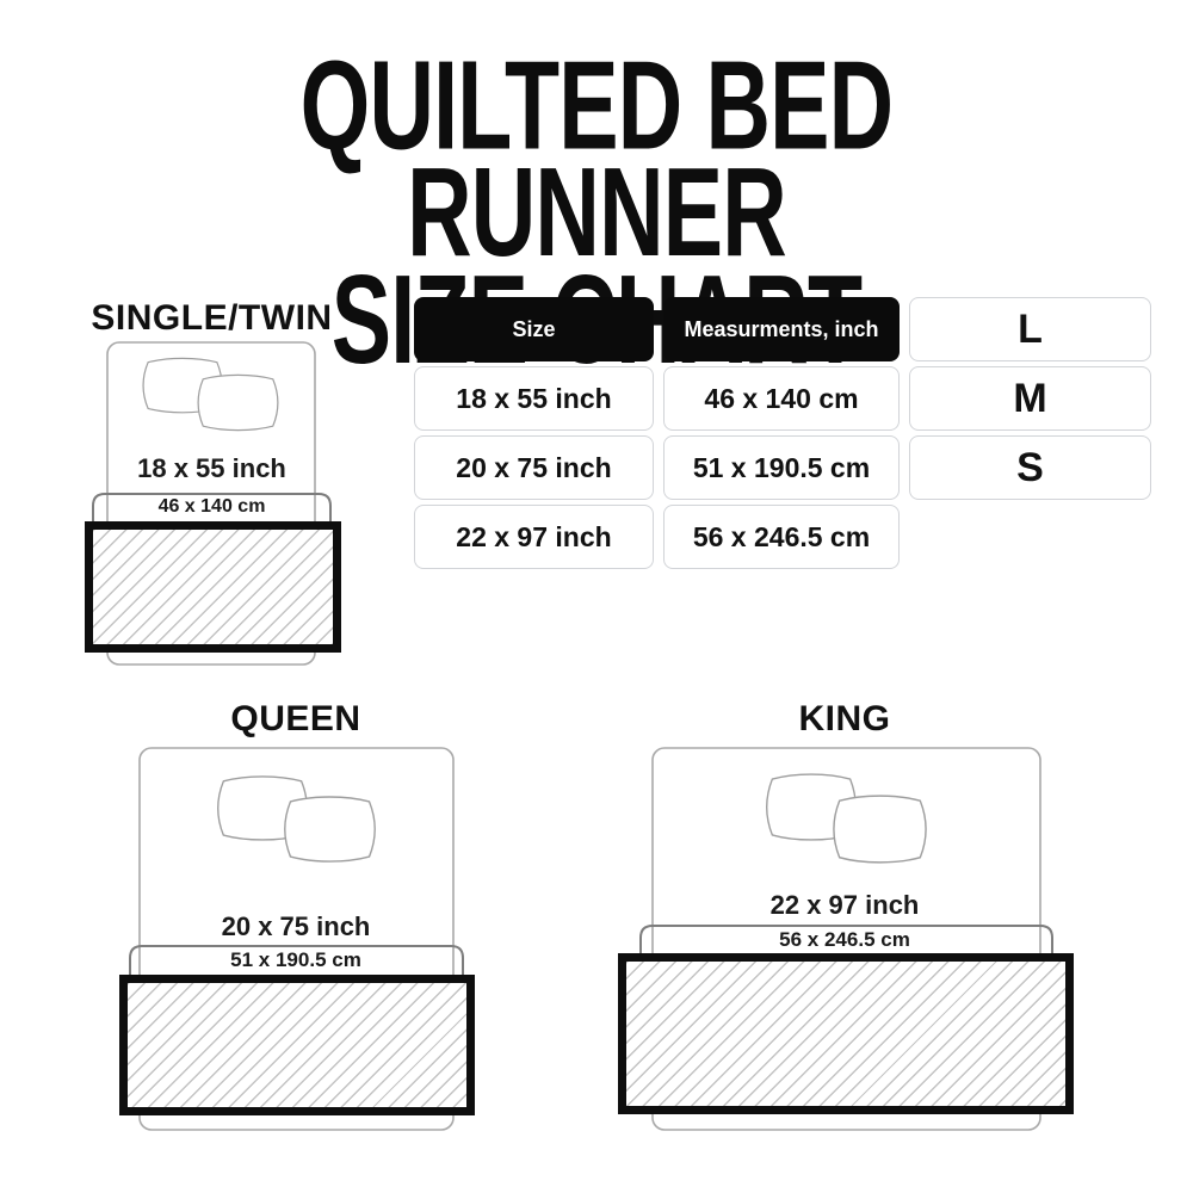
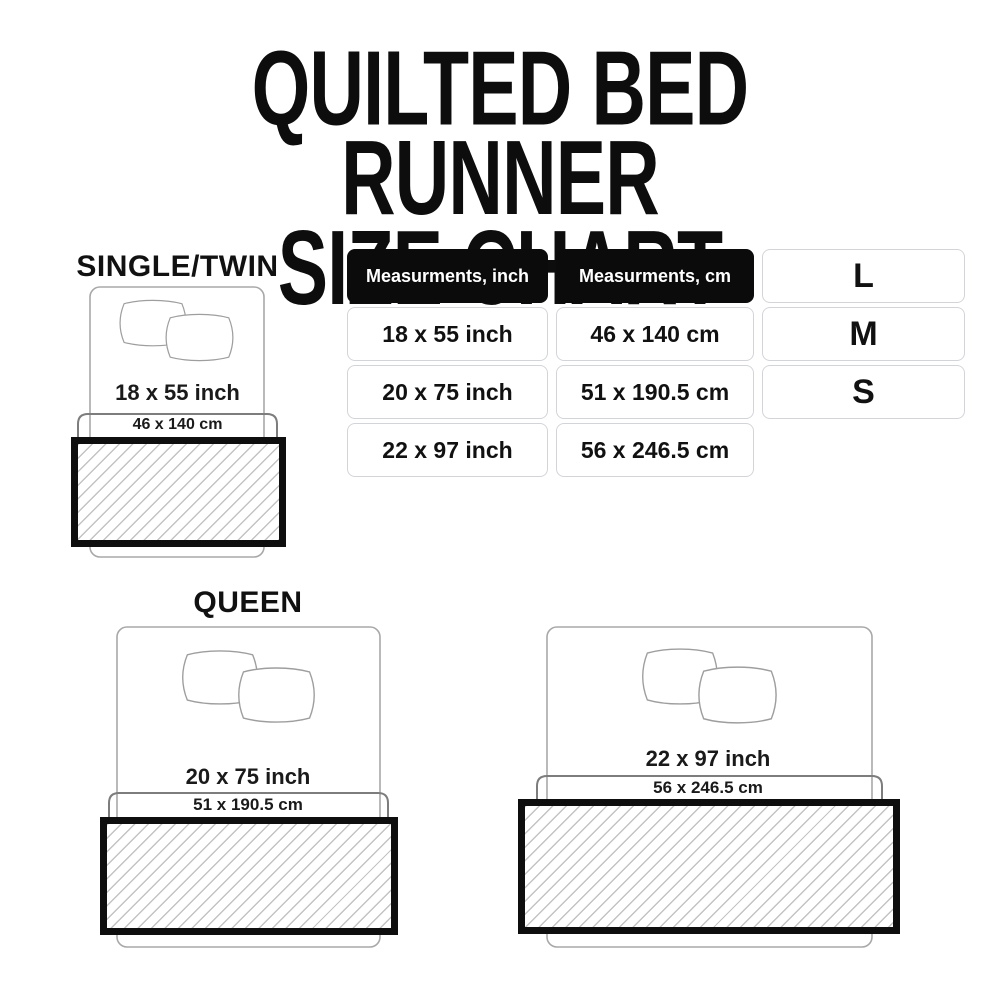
  QUILTED BED RUNNER
- Size
  Measurments, inch
+ Measurments, cm
  L
  18 x 55 inch
  46 x 140 cm
  M
  20 x 75 inch
  51 x 190.5 cm
  S
  22 x 97 inch
  56 x 246.5 cm
  SINGLE/TWIN
  18 x 55 inch
  46 x 140 cm
  QUEEN
  20 x 75 inch
  51 x 190.5 cm
- KING
  22 x 97 inch
  56 x 246.5 cm
